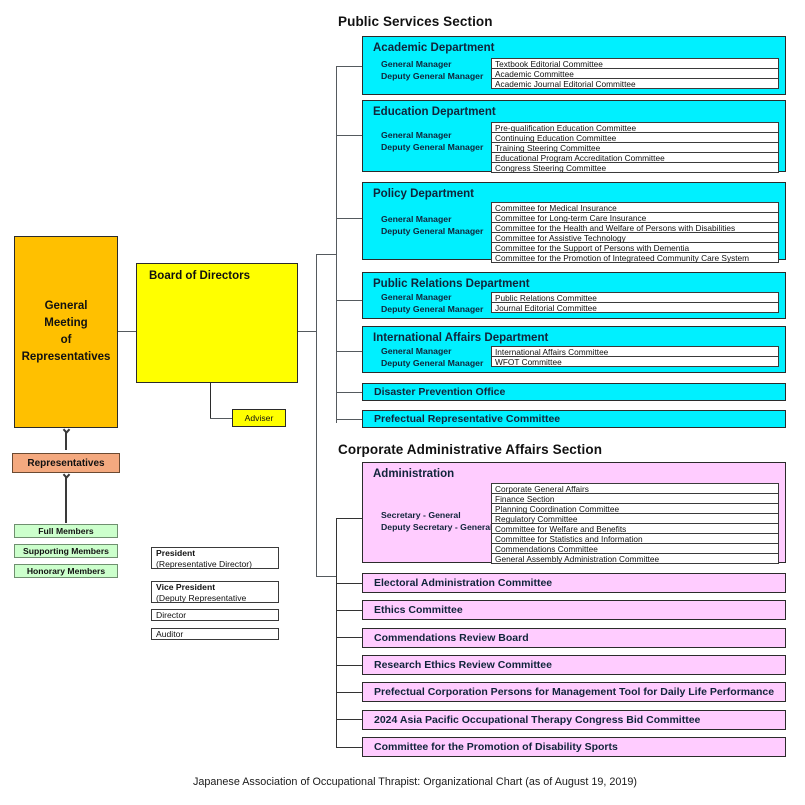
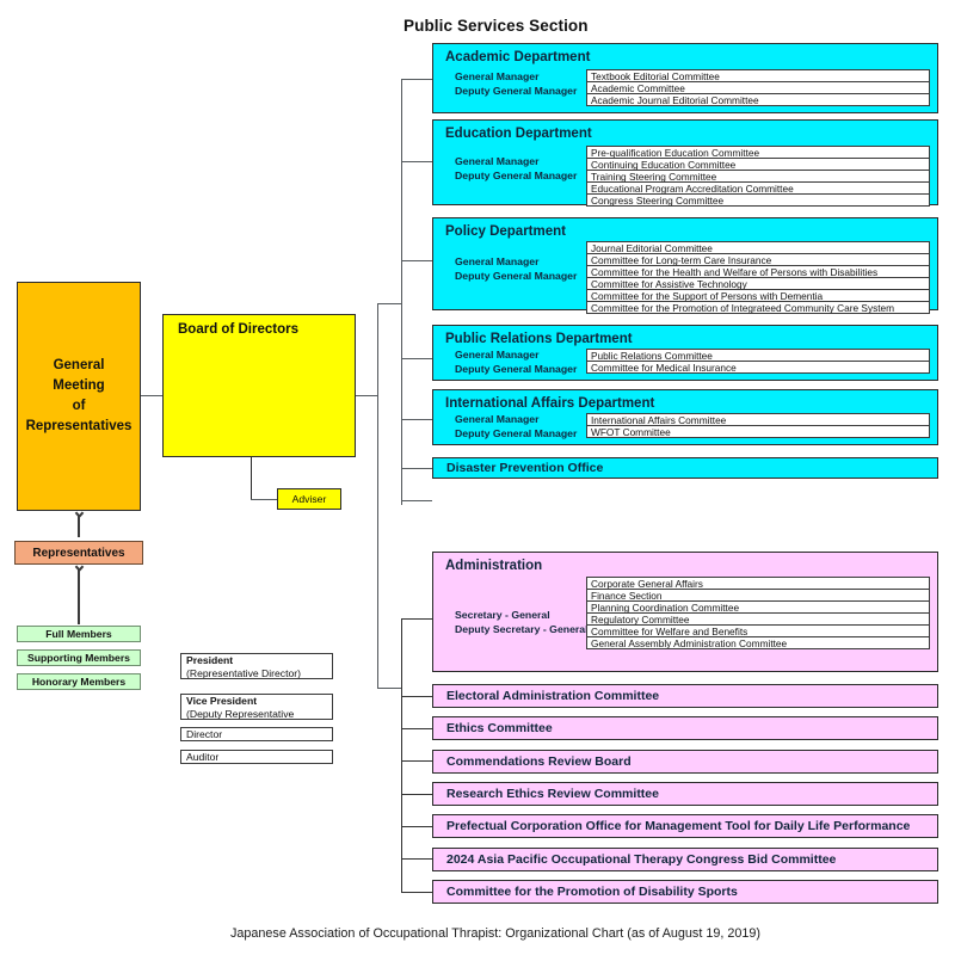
  General
  Meeting
  of
  Representatives
  Board of Directors
  President
  (Representative Director)
  Vice President
  (Deputy Representative
  Director
  Auditor
  Adviser
  Representatives
  Full Members
  Supporting Members
  Honorary Members
  Public Services Section
  Academic Department
  General Manager
  Deputy General Manager
  Textbook Editorial Committee
  Academic Committee
  Academic Journal Editorial Committee
  Education Department
  General Manager
  Deputy General Manager
  Pre-qualification Education Committee
  Continuing Education Committee
  Training Steering Committee
  Educational Program Accreditation Committee
  Congress Steering Committee
  Policy Department
  General Manager
  Deputy General Manager
- Committee for Medical Insurance
+ Journal Editorial Committee
  Committee for Long-term Care Insurance
  Committee for the Health and Welfare of Persons with Disabilities
  Committee for Assistive Technology
  Committee for the Support of Persons with Dementia
  Committee for the Promotion of Integrateed Community Care System
  Public Relations Department
  General Manager
  Deputy General Manager
  Public Relations Committee
- Journal Editorial Committee
+ Committee for Medical Insurance
  International Affairs Department
  General Manager
  Deputy General Manager
  International Affairs Committee
  WFOT Committee
  Disaster Prevention Office
- Prefectual Representative Committee
- Corporate Administrative Affairs Section
  Administration
  Secretary - General
  Deputy Secretary - Genera
  Corporate General Affairs
  Finance Section
  Planning Coordination Committee
  Regulatory Committee
  Committee for Welfare and Benefits
- Committee for Statistics and Information
- Commendations Committee
  General Assembly Administration Committee
  Electoral Administration Committee
  Ethics Committee
  Commendations Review Board
  Research Ethics Review Committee
- Prefectual Corporation Persons for Management Tool for Daily Life Performance
+ Prefectual Corporation Office for Management Tool for Daily Life Performance
  2024 Asia Pacific Occupational Therapy Congress Bid Committee
  Committee for the Promotion of Disability Sports
  Japanese Association of Occupational Thrapist: Organizational Chart (as of August 19, 2019)
